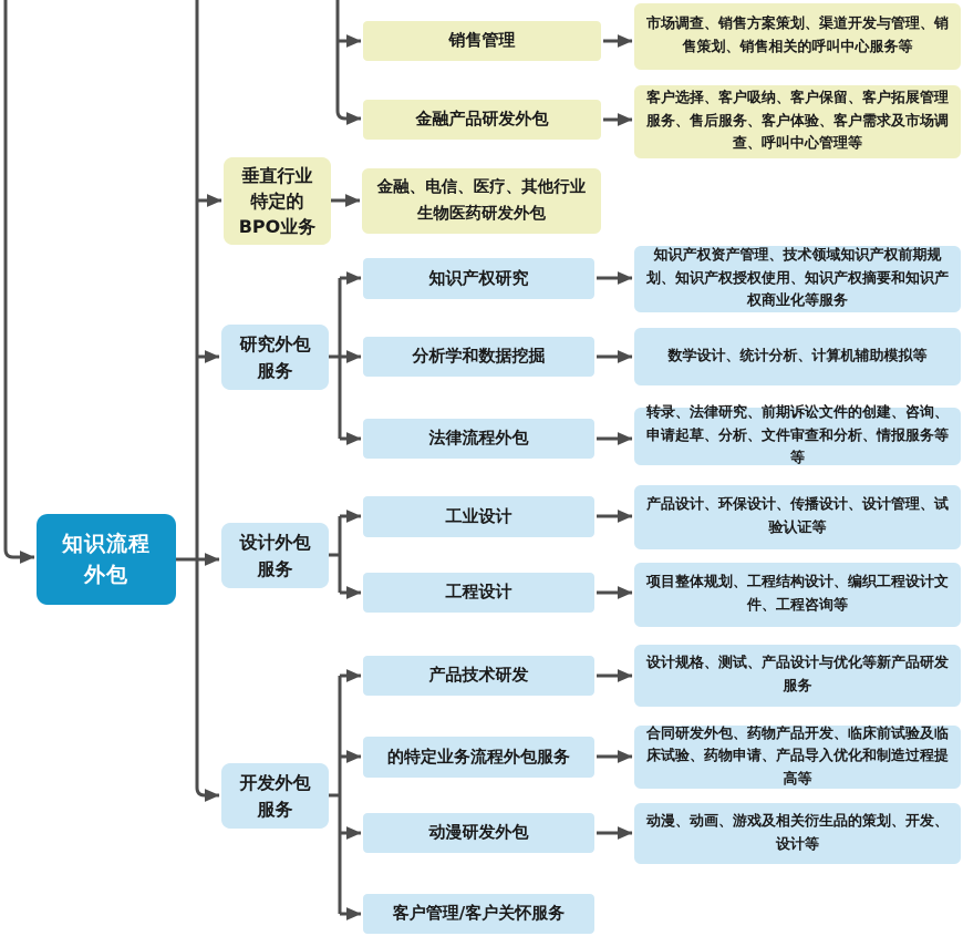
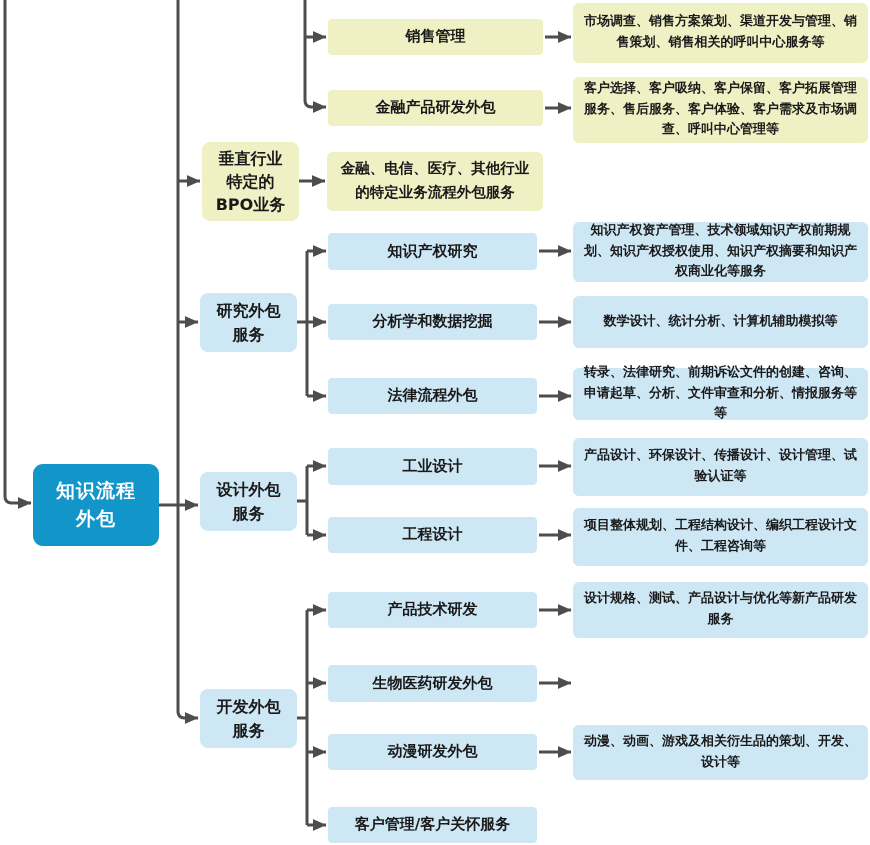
  知识流程
  外包
  垂直行业
  特定的
  BPO业务
  研究外包
  服务
  设计外包
  服务
  开发外包
  服务
  销售管理
  金融产品研发外包
  金融、电信、医疗、其他行业
- 生物医药研发外包
+ 的特定业务流程外包服务
  知识产权研究
  分析学和数据挖掘
  法律流程外包
  工业设计
  工程设计
  产品技术研发
- 的特定业务流程外包服务
+ 生物医药研发外包
  动漫研发外包
  客户管理/客户关怀服务
  市场调查、销售方案策划、渠道开发与管理、销售策划、销售相关的呼叫中心服务等
  客户选择、客户吸纳、客户保留、客户拓展管理服务、售后服务、客户体验、客户需求及市场调查、呼叫中心管理等
  知识产权资产管理、技术领域知识产权前期规划、知识产权授权使用、知识产权摘要和知识产权商业化等服务
  数学设计、统计分析、计算机辅助模拟等
  转录、法律研究、前期诉讼文件的创建、咨询、申请起草、分析、文件审查和分析、情报服务等等
  产品设计、环保设计、传播设计、设计管理、试验认证等
  项目整体规划、工程结构设计、编织工程设计文件、工程咨询等
  设计规格、测试、产品设计与优化等新产品研发服务
- 合同研发外包、药物产品开发、临床前试验及临床试验、药物申请、产品导入优化和制造过程提高等
  动漫、动画、游戏及相关衍生品的策划、开发、设计等
